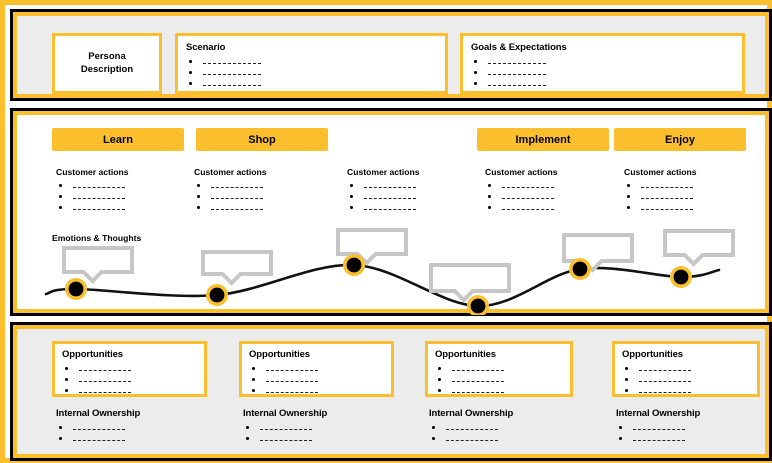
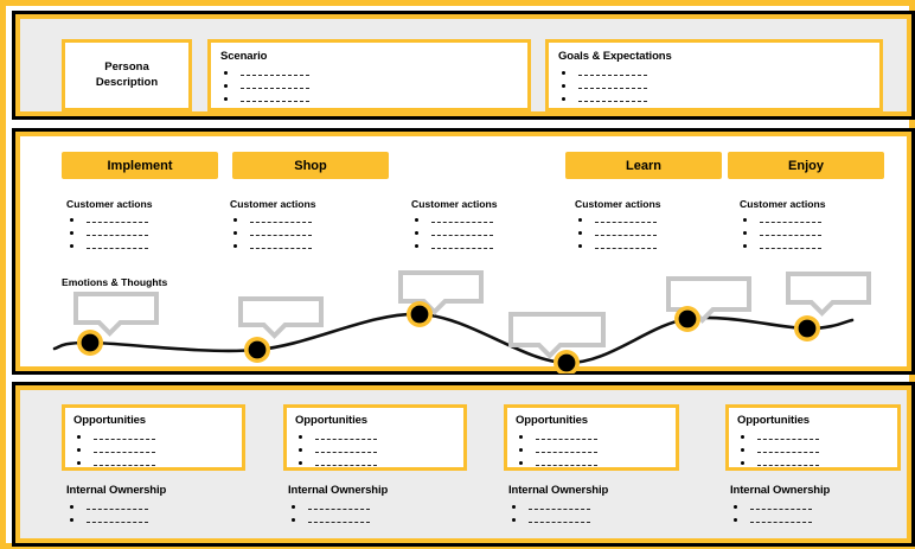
  Persona
  Description
  Scenario
  Goals & Expectations
- Learn
+ Implement
  Shop
- Implement
+ Learn
  Enjoy
  Customer actions
  Customer actions
  Customer actions
  Customer actions
  Customer actions
  Emotions & Thoughts
  Opportunities
  Opportunities
  Opportunities
  Opportunities
  Internal Ownership
  Internal Ownership
  Internal Ownership
  Internal Ownership
